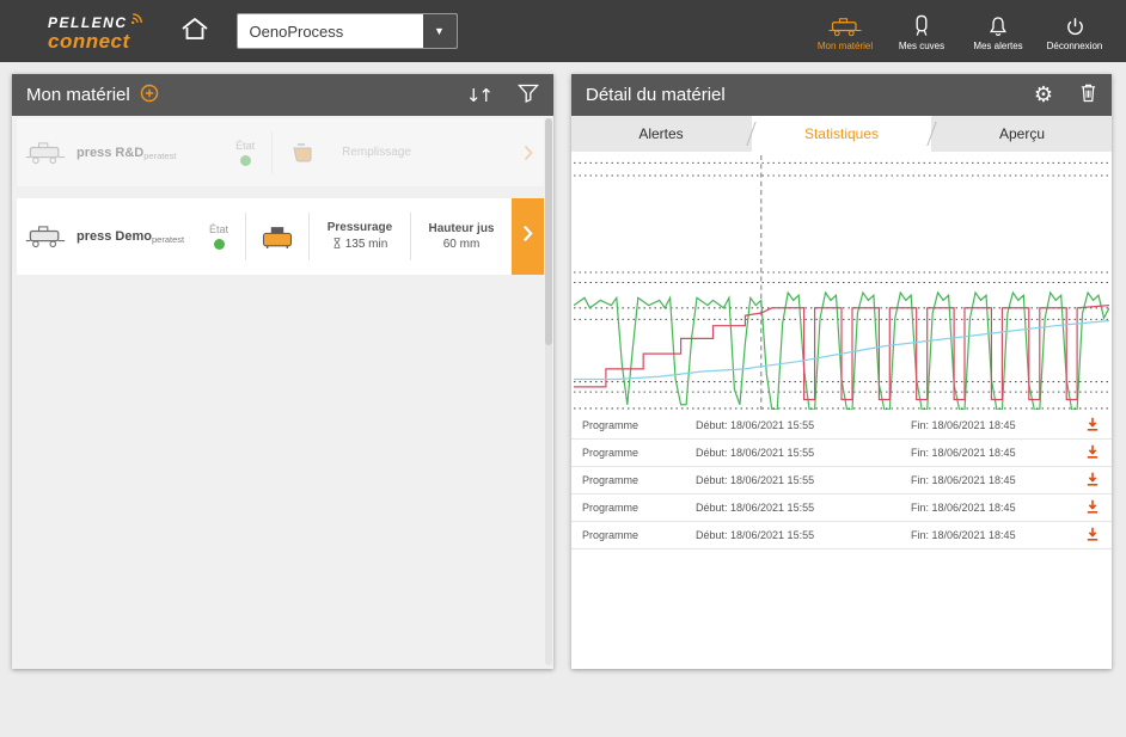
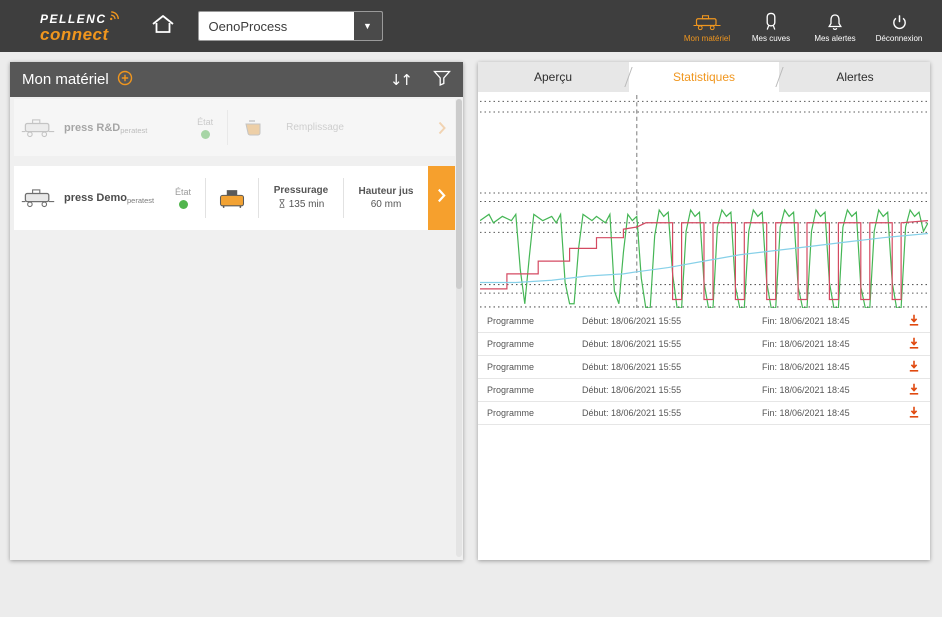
  PELLENC
  connect
  OenoProcess
  ▼
  Mon matériel
  Mes cuves
  Mes alertes
  Déconnexion
  Mon matériel
  ↓↑
  press R&Dperatest
  État
  Remplissage
  press Demoperatest
  État
  Pressurage
  135 min
  Hauteur jus
  60 mm
- Détail du matériel
- ⚙
- Alertes
+ Aperçu
  Statistiques
- Aperçu
+ Alertes
  Programme
  Début: 18/06/2021 15:55
  Fin: 18/06/2021 18:45
  Programme
  Début: 18/06/2021 15:55
  Fin: 18/06/2021 18:45
  Programme
  Début: 18/06/2021 15:55
  Fin: 18/06/2021 18:45
  Programme
  Début: 18/06/2021 15:55
  Fin: 18/06/2021 18:45
  Programme
  Début: 18/06/2021 15:55
  Fin: 18/06/2021 18:45
